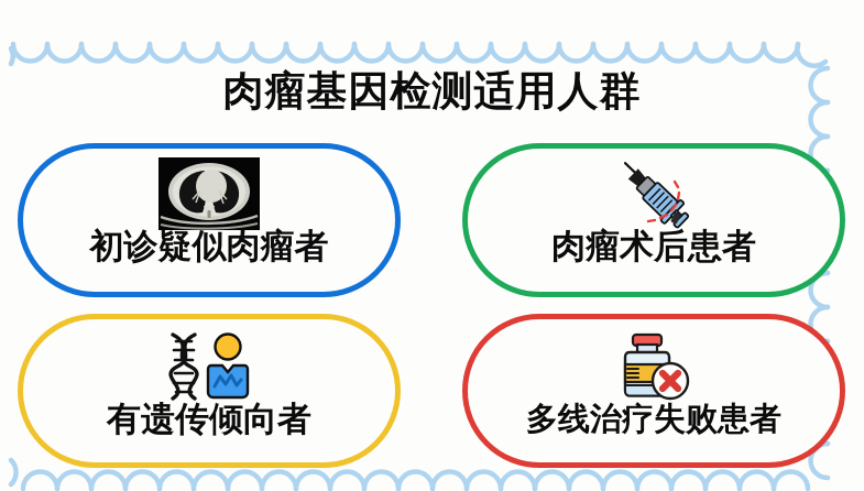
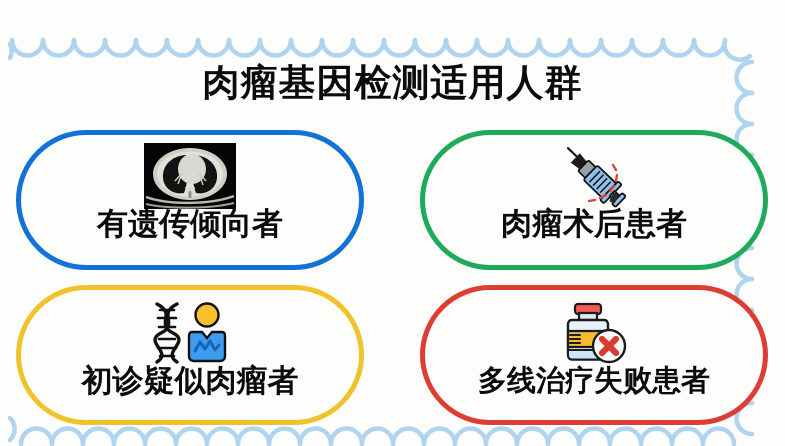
  肉瘤基因检测适用人群
- 初诊疑似肉瘤者
+ 有遗传倾向者
  肉瘤术后患者
- 有遗传倾向者
+ 初诊疑似肉瘤者
  多线治疗失败患者
